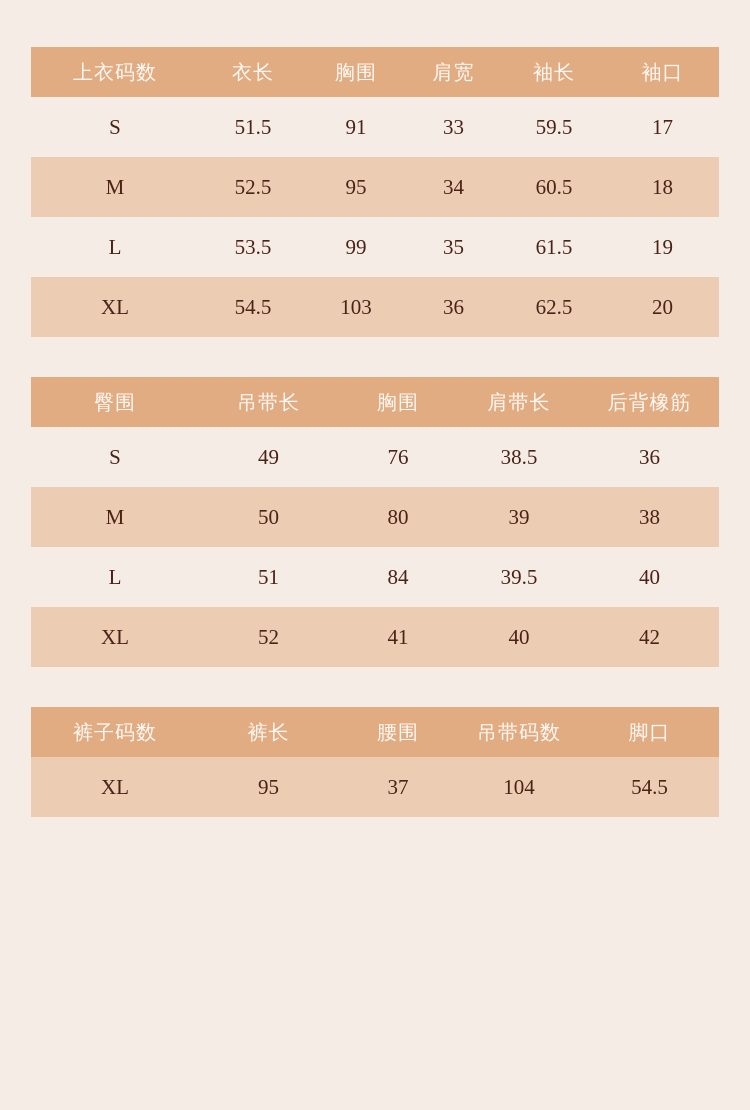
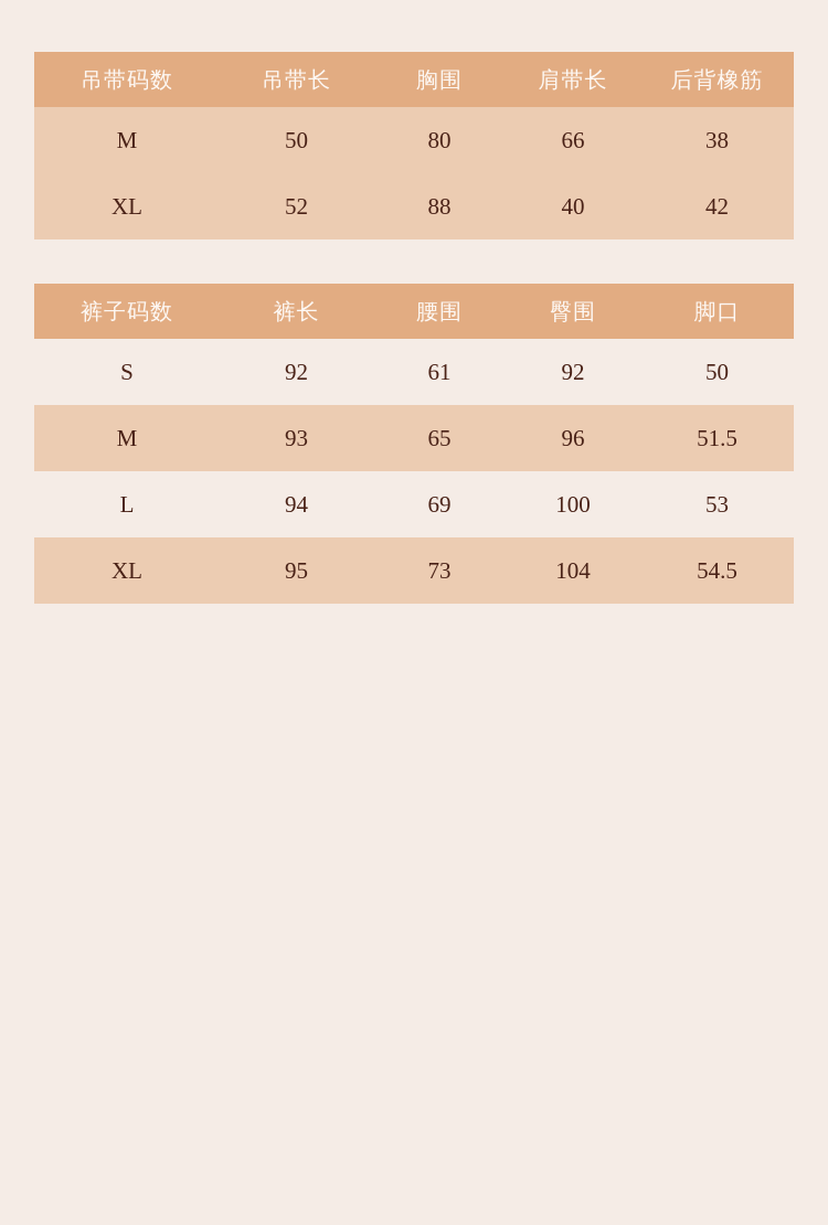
- 上衣码数	衣长	胸围	肩宽	袖长	袖口
- S	51.5	91	33	59.5	17
- M	52.5	95	34	60.5	18
- L	53.5	99	35	61.5	19
- XL	54.5	103	36	62.5	20
- 臀围	吊带长	胸围	肩带长	后背橡筋
+ 吊带码数	吊带长	胸围	肩带长	后背橡筋
- S	49	76	38.5	36
- M	50	80	39	38
+ M	50	80	66	38
- L	51	84	39.5	40
- XL	52	41	40	42
+ XL	52	88	40	42
- 裤子码数	裤长	腰围	吊带码数	脚口
+ 裤子码数	裤长	腰围	臀围	脚口
+ S	92	61	92	50
+ M	93	65	96	51.5
+ L	94	69	100	53
- XL	95	37	104	54.5
+ XL	95	73	104	54.5
